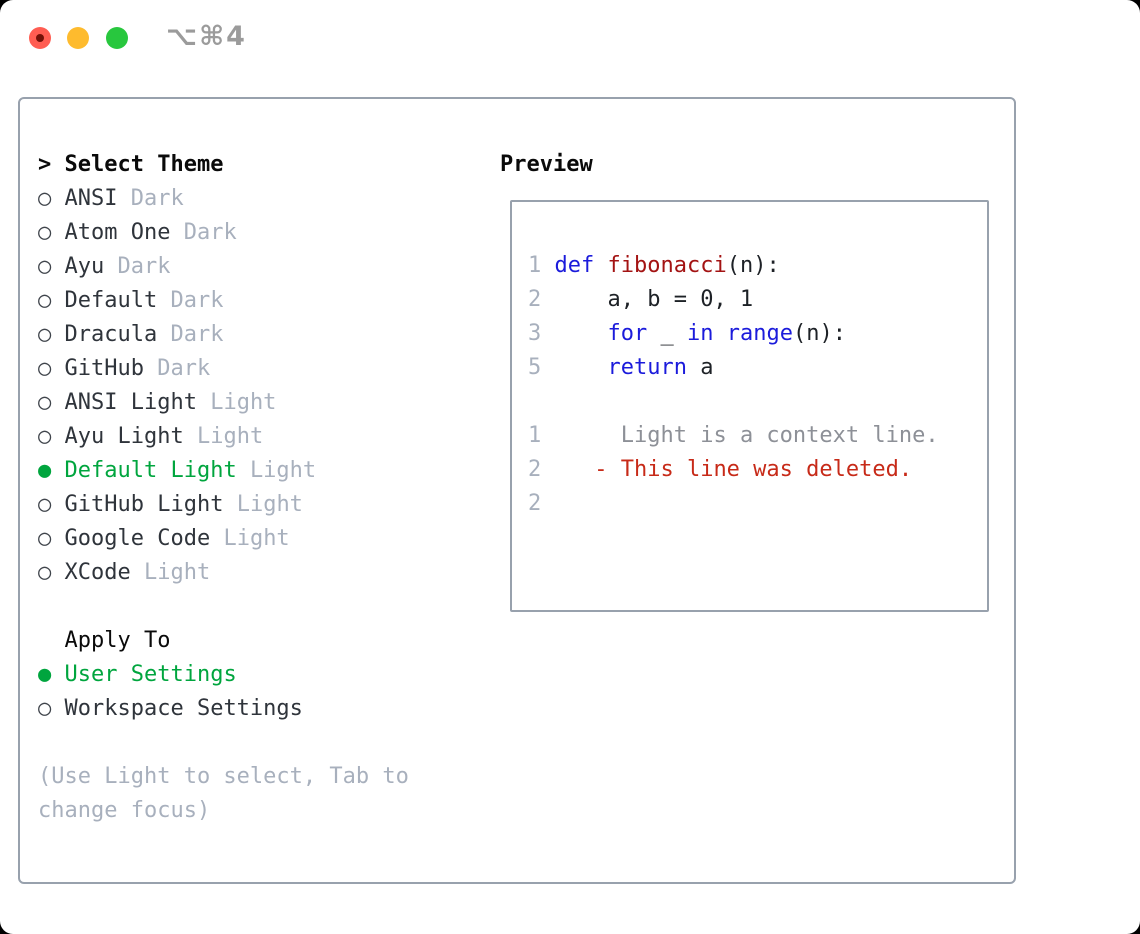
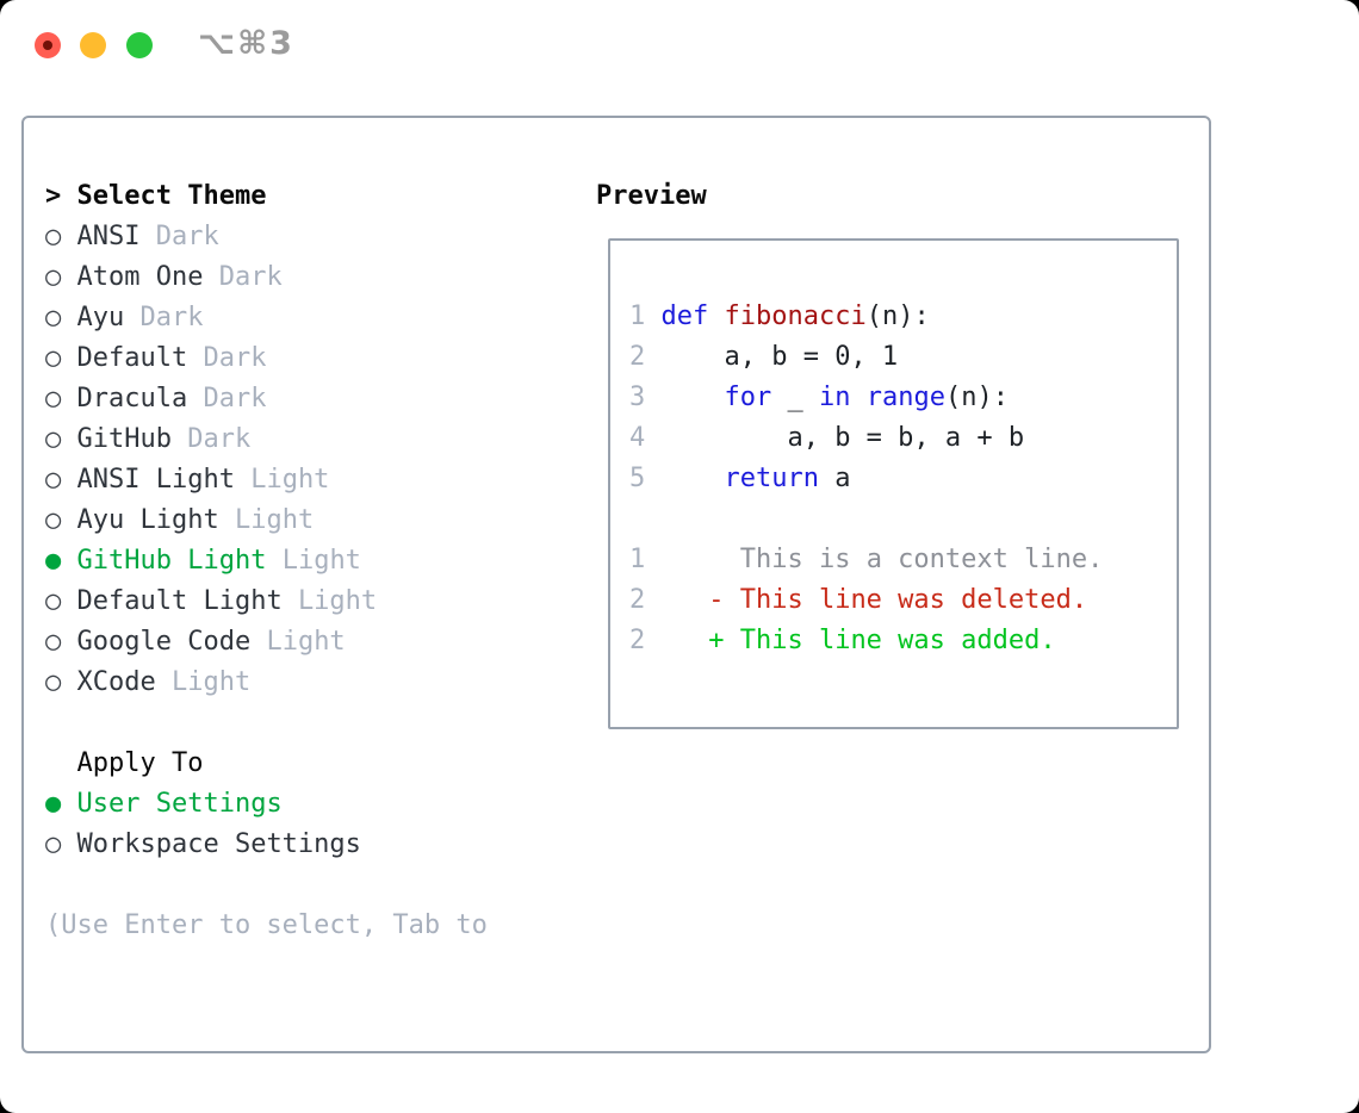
- ⌥⌘4
+ ⌥⌘3
  >
  Select Theme
  ○
  ANSI
  Dark
  ○
  Atom One
  Dark
  ○
  Ayu
  Dark
  ○
  Default
  Dark
  ○
  Dracula
  Dark
  ○
  GitHub
  Dark
  ○
  ANSI Light
  Light
  ○
  Ayu Light
  Light
  ●
- Default Light
+ GitHub Light
  Light
  ○
- GitHub Light
+ Default Light
  Light
  ○
  Google Code
  Light
  ○
  XCode
  Light
  Apply To
  ●
  User Settings
  ○
  Workspace Settings
- (Use Light to select, Tab to
+ (Use Enter to select, Tab to
- change focus)
  Preview
  1
  def
  fibonacci
  (n):
  2
  a, b = 0, 1
  3
  for
  _
  in
  range
  (n):
+ 4
+ a, b = b, a + b
  5
  return
  a
  1
- Light is a context line.
+ This is a context line.
  2
  - This line was deleted.
  2
+ + This line was added.
